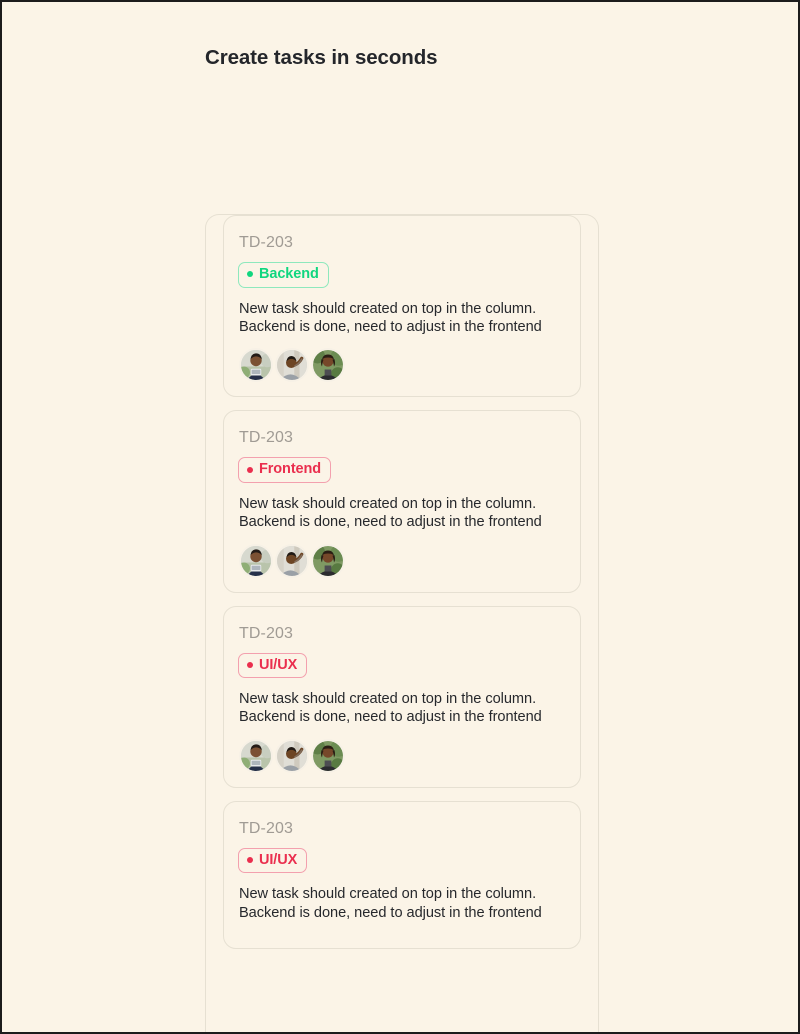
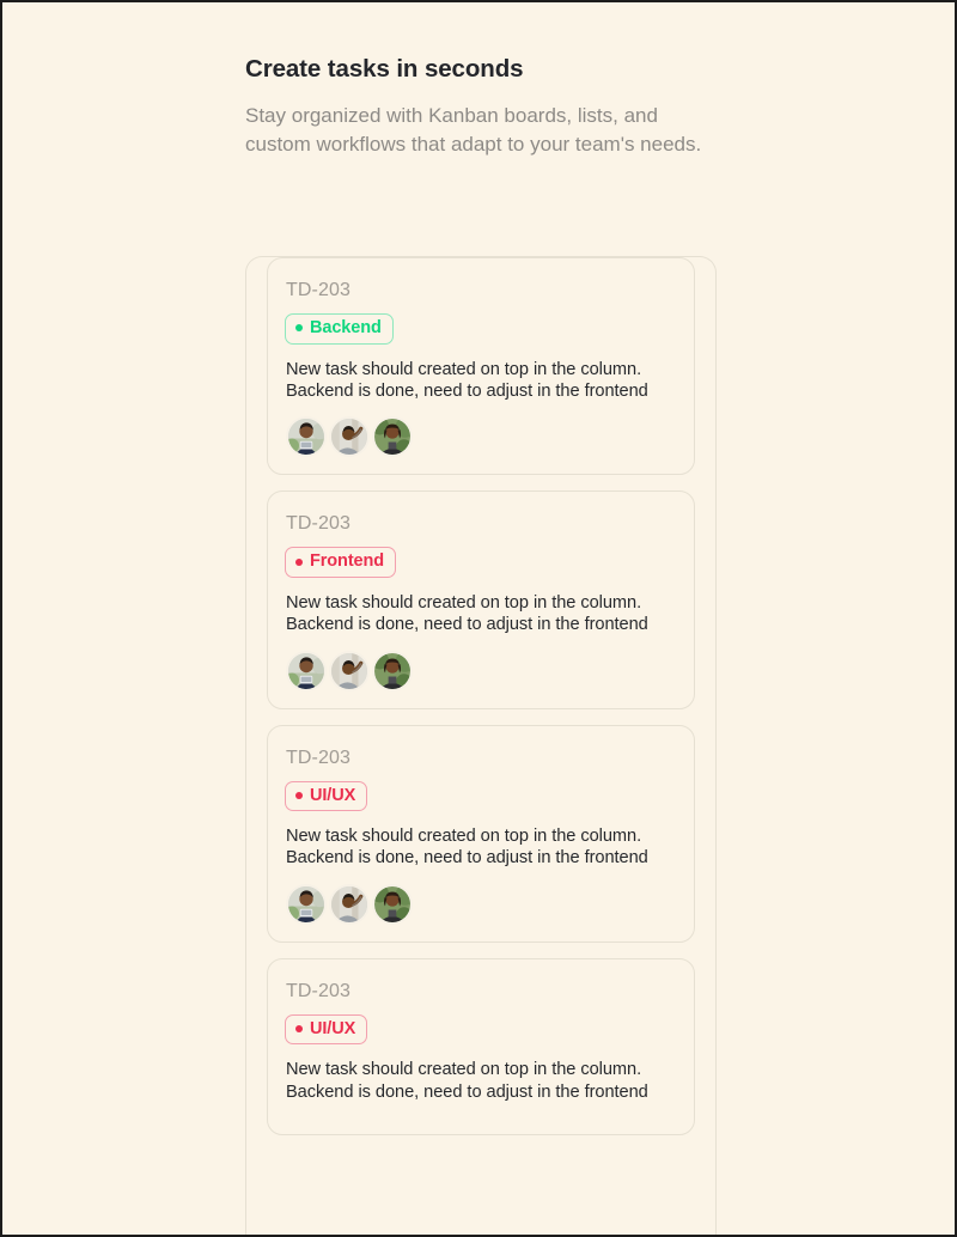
  Create tasks in seconds
+ Stay organized with Kanban boards, lists, and custom workflows that adapt to your team's needs.
  TD-203
  Backend
  New task should created on top in the column. Backend is done, need to adjust in the frontend
  TD-203
  Frontend
  New task should created on top in the column. Backend is done, need to adjust in the frontend
  TD-203
  UI/UX
  New task should created on top in the column. Backend is done, need to adjust in the frontend
  TD-203
  UI/UX
  New task should created on top in the column. Backend is done, need to adjust in the frontend
